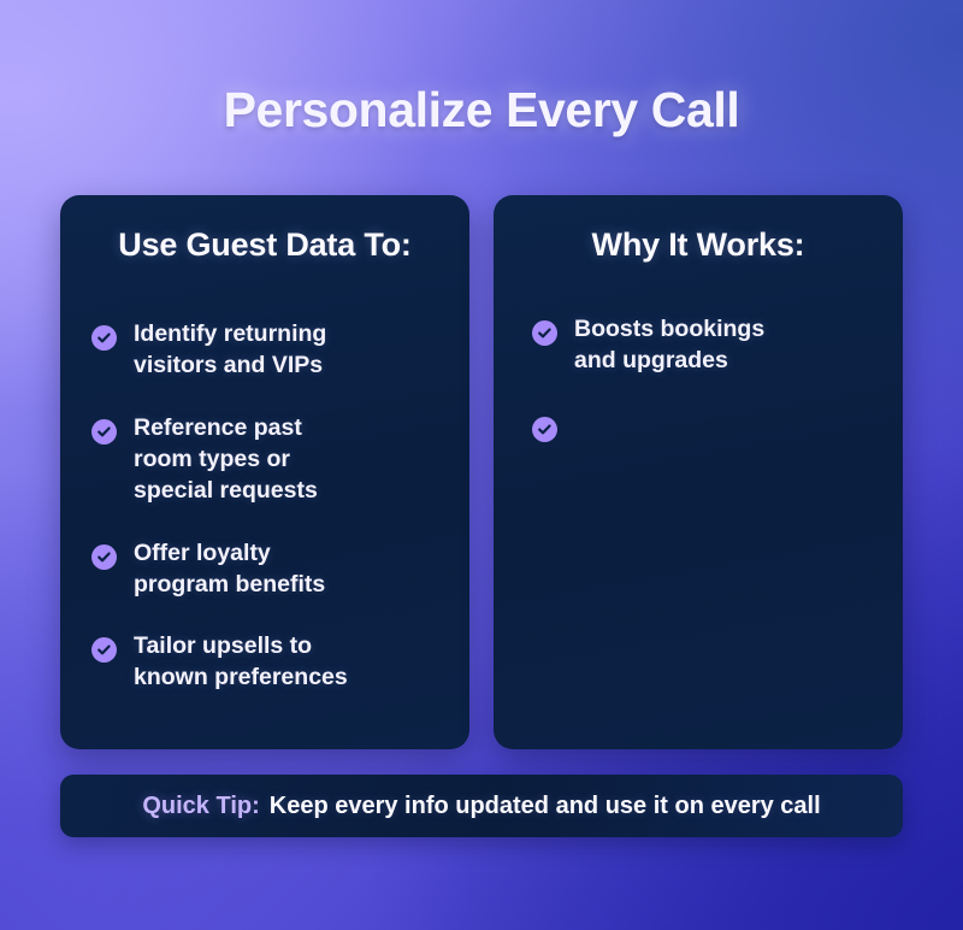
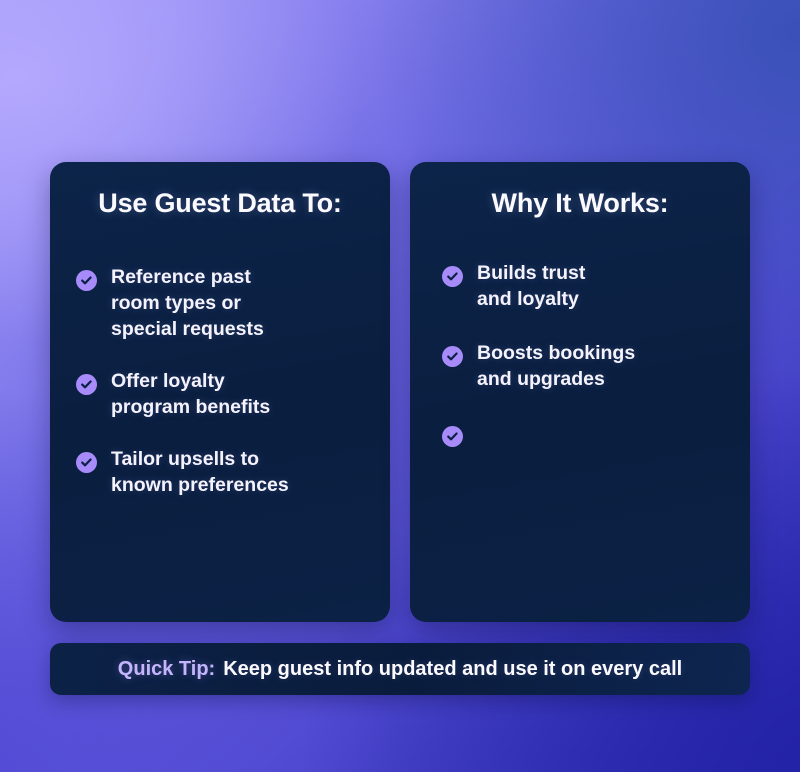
- Personalize Every Call
  Use Guest Data To:
- Identify returning
- visitors and VIPs
  Reference past
  room types or
  special requests
  Offer loyalty
  program benefits
  Tailor upsells to
  known preferences
  Why It Works:
+ Builds trust
+ and loyalty
  Boosts bookings
  and upgrades
  Quick Tip:
- Keep every info updated and use it on every call
+ Keep guest info updated and use it on every call
